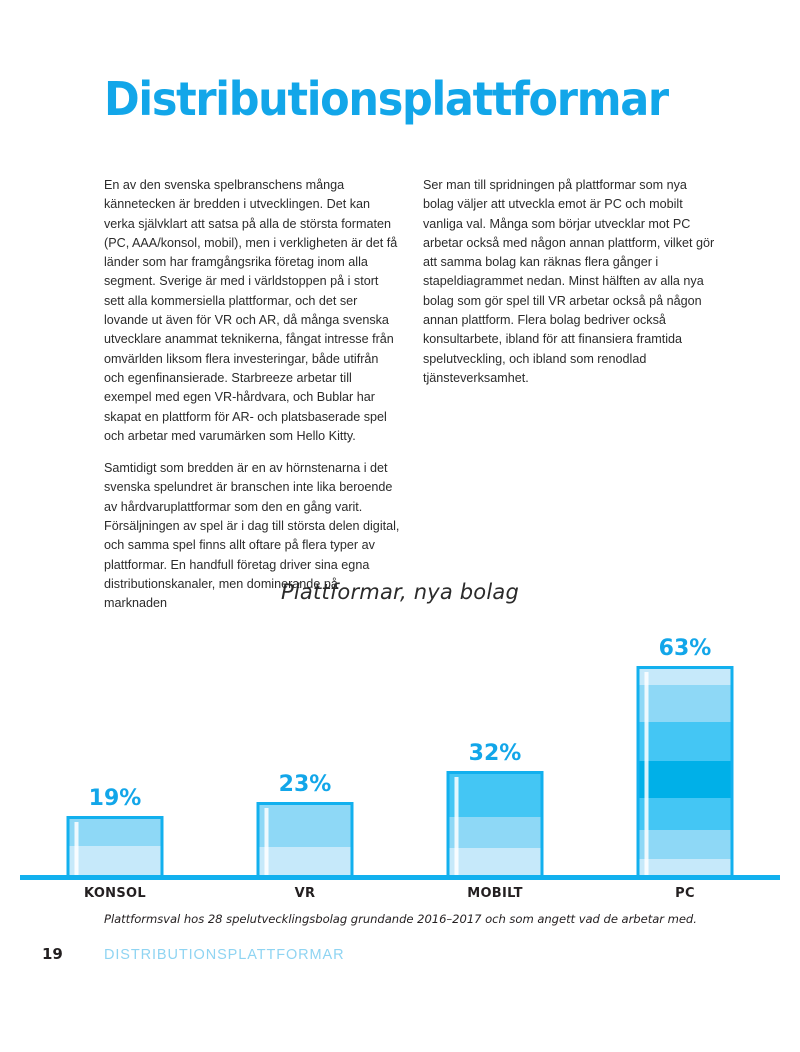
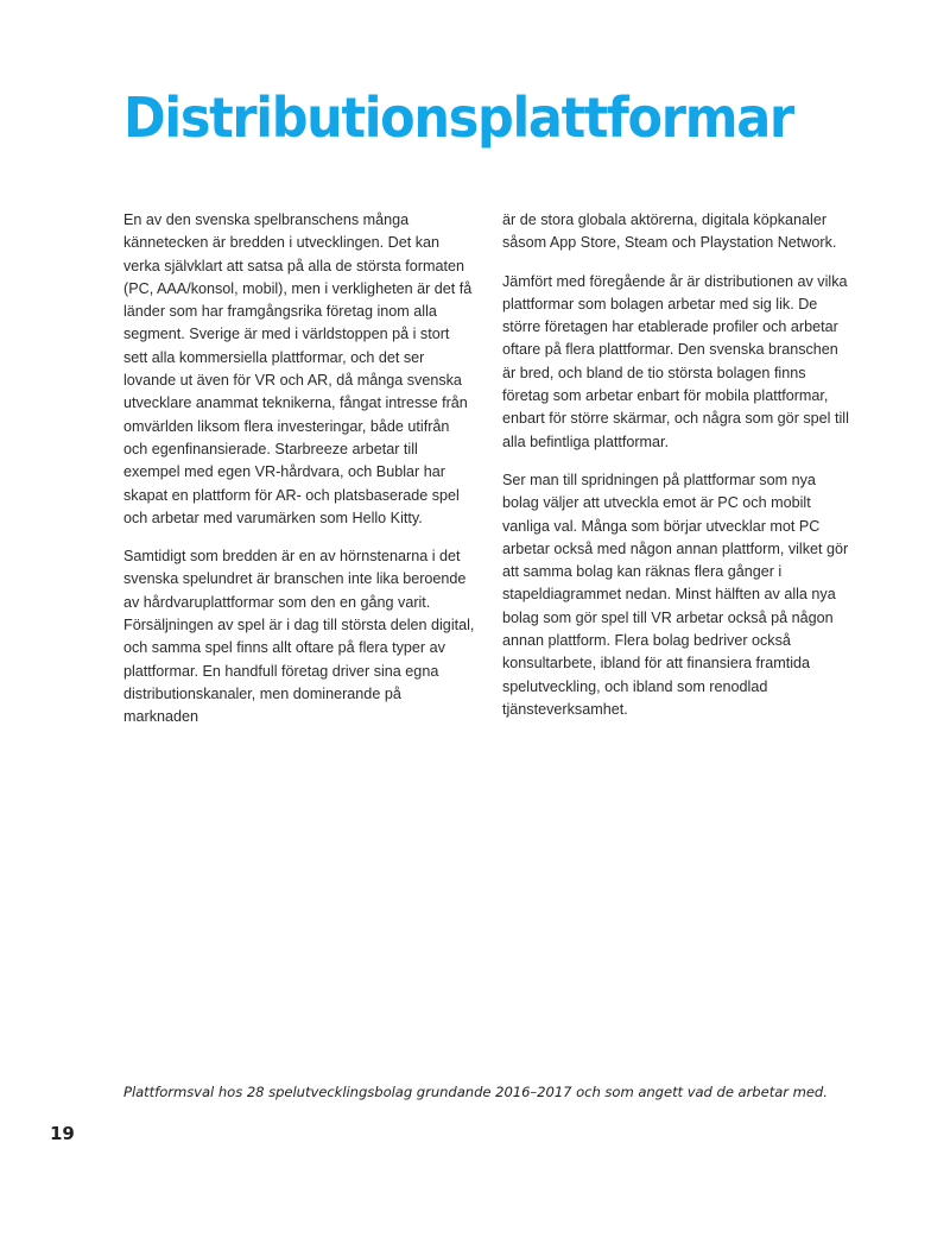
  Distributionsplattformar
  En av den svenska spelbranschens många kännetecken är bredden i utvecklingen. Det kan verka självklart att satsa på alla de största formaten (PC, AAA/konsol, mobil), men i verkligheten är det få länder som har framgångsrika företag inom alla segment. Sverige är med i världstoppen på i stort sett alla kommersiella plattformar, och det ser lovande ut även för VR och AR, då många svenska utvecklare anammat teknikerna, fångat intresse från omvärlden liksom flera investeringar, både utifrån och egenfinansierade. Starbreeze arbetar till exempel med egen VR-hårdvara, och Bublar har skapat en plattform för AR- och platsbaserade spel och arbetar med varumärken som Hello Kitty.
  Samtidigt som bredden är en av hörnstenarna i det svenska spelundret är branschen inte lika beroende av hårdvaruplattformar som den en gång varit. Försäljningen av spel är i dag till största delen digital, och samma spel finns allt oftare på flera typer av plattformar. En handfull företag driver sina egna distributionskanaler, men dominerande på marknaden
+ är de stora globala aktörerna, digitala köpkanaler såsom App Store, Steam och Playstation Network.
+ Jämfört med föregående år är distributionen av vilka plattformar som bolagen arbetar med sig lik. De större företagen har etablerade profiler och arbetar oftare på flera plattformar. Den svenska branschen är bred, och bland de tio största bolagen finns företag som arbetar enbart för mobila plattformar, enbart för större skärmar, och några som gör spel till alla befintliga plattformar.
  Ser man till spridningen på plattformar som nya bolag väljer att utveckla emot är PC och mobilt vanliga val. Många som börjar utvecklar mot PC arbetar också med någon annan plattform, vilket gör att samma bolag kan räknas flera gånger i stapeldiagrammet nedan. Minst hälften av alla nya bolag som gör spel till VR arbetar också på någon annan plattform. Flera bolag bedriver också konsultarbete, ibland för att finansiera framtida spelutveckling, och ibland som renodlad tjänsteverksamhet.
- Plattformar, nya bolag
- 19%
- 23%
- 32%
- 63%
- KONSOL
- VR
- MOBILT
- PC
  Plattformsval hos 28 spelutvecklingsbolag grundande 2016–2017 och som angett vad de arbetar med.
  19
- DISTRIBUTIONSPLATTFORMAR
